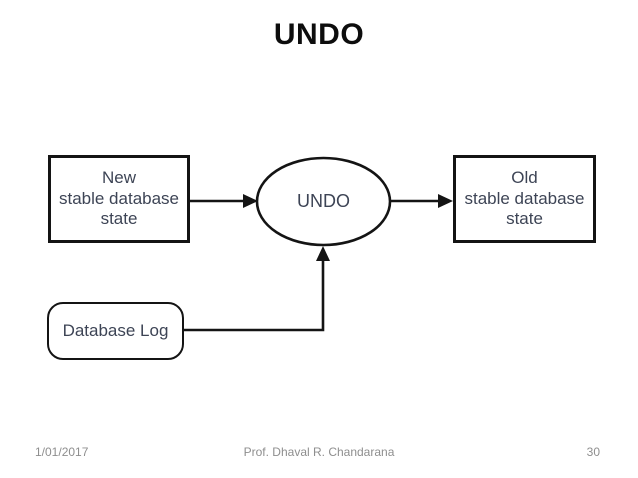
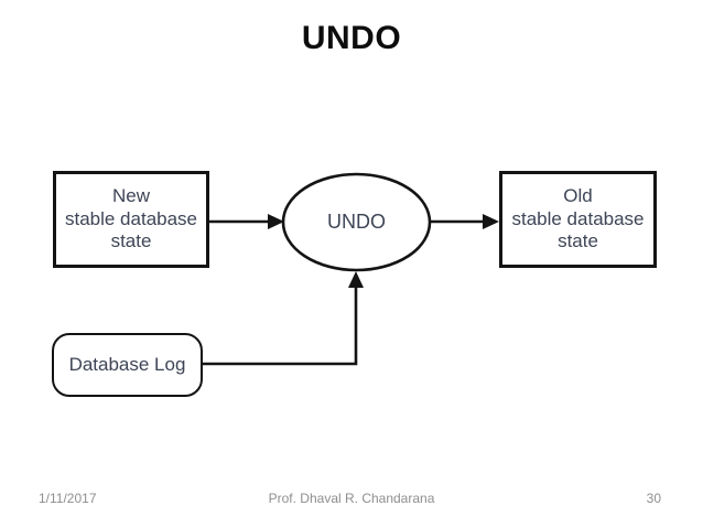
  UNDO
  New
  stable database
  state
  UNDO
  Old
  stable database
  state
  Database Log
- 1/01/2017
+ 1/11/2017
  Prof. Dhaval R. Chandarana
  30
